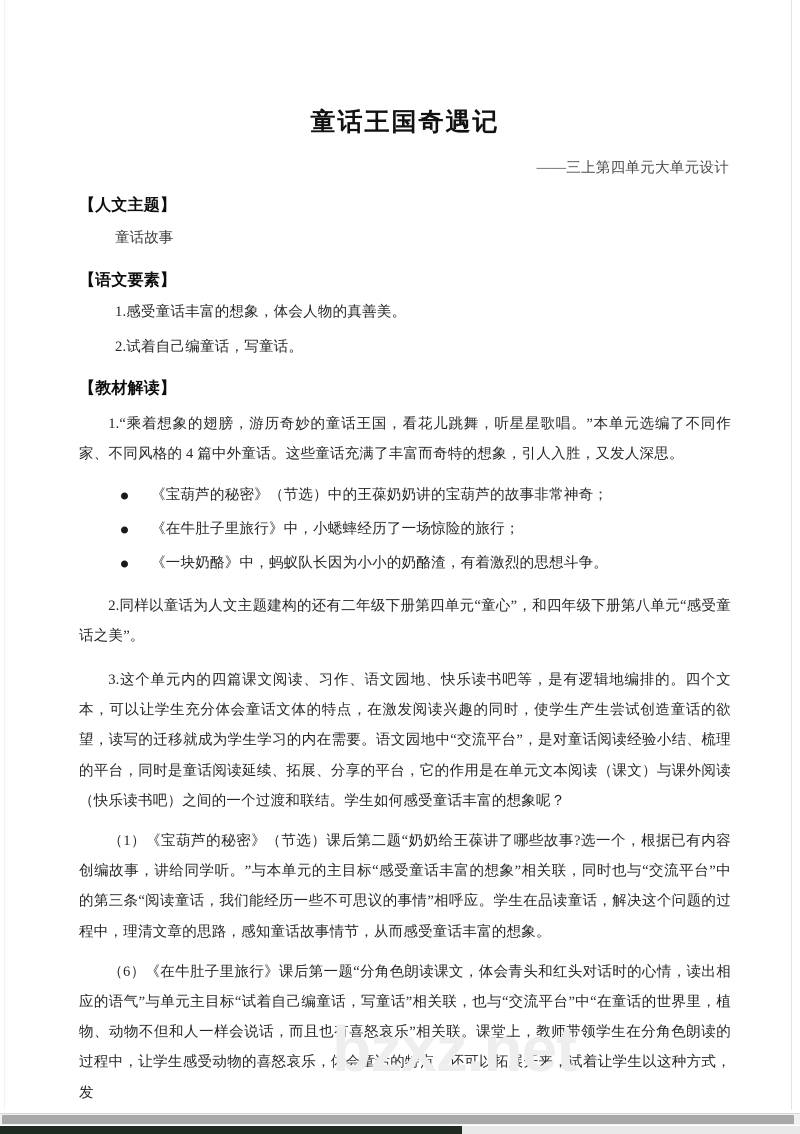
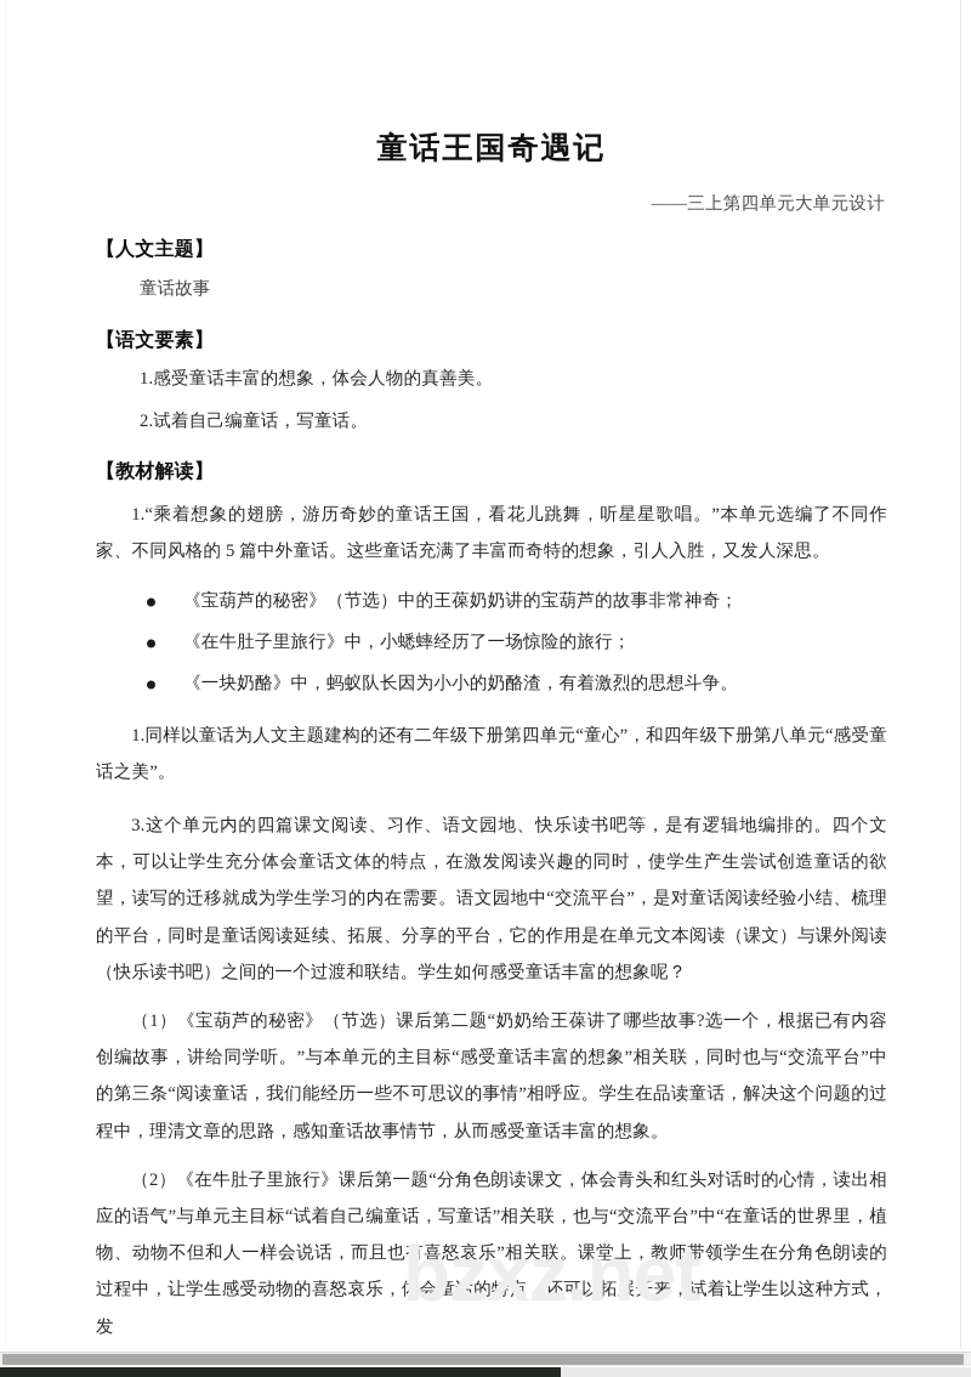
  童话王国奇遇记
  ——三上第四单元大单元设计
  【人文主题】
  童话故事
  【语文要素】
  1.感受童话丰富的想象，体会人物的真善美。
  2.试着自己编童话，写童话。
  【教材解读】
- 1.“乘着想象的翅膀，游历奇妙的童话王国，看花儿跳舞，听星星歌唱。”本单元选编了不同作家、不同风格的 4 篇中外童话。这些童话充满了丰富而奇特的想象，引人入胜，又发人深思。
+ 1.“乘着想象的翅膀，游历奇妙的童话王国，看花儿跳舞，听星星歌唱。”本单元选编了不同作家、不同风格的 5 篇中外童话。这些童话充满了丰富而奇特的想象，引人入胜，又发人深思。
  《宝葫芦的秘密》（节选）中的王葆奶奶讲的宝葫芦的故事非常神奇；
  《在牛肚子里旅行》中，小蟋蟀经历了一场惊险的旅行；
  《一块奶酪》中，蚂蚁队长因为小小的奶酪渣，有着激烈的思想斗争。
- 2.同样以童话为人文主题建构的还有二年级下册第四单元“童心”，和四年级下册第八单元“感受童话之美”。
+ 1.同样以童话为人文主题建构的还有二年级下册第四单元“童心”，和四年级下册第八单元“感受童话之美”。
  3.这个单元内的四篇课文阅读、习作、语文园地、快乐读书吧等，是有逻辑地编排的。四个文本，可以让学生充分体会童话文体的特点，在激发阅读兴趣的同时，使学生产生尝试创造童话的欲望，读写的迁移就成为学生学习的内在需要。语文园地中“交流平台”，是对童话阅读经验小结、梳理的平台，同时是童话阅读延续、拓展、分享的平台，它的作用是在单元文本阅读（课文）与课外阅读（快乐读书吧）之间的一个过渡和联结。学生如何感受童话丰富的想象呢？
  （1）《宝葫芦的秘密》（节选）课后第二题“奶奶给王葆讲了哪些故事?选一个，根据已有内容创编故事，讲给同学听。”与本单元的主目标“感受童话丰富的想象”相关联，同时也与“交流平台”中的第三条“阅读童话，我们能经历一些不可思议的事情”相呼应。学生在品读童话，解决这个问题的过程中，理清文章的思路，感知童话故事情节，从而感受童话丰富的想象。
- （6）《在牛肚子里旅行》课后第一题“分角色朗读课文，体会青头和红头对话时的心情，读出相应的语气”与单元主目标“试着自己编童话，写童话”相关联，也与“交流平台”中“在童话的世界里，植物、动物不但和人一样会说话，而且也有喜怒哀乐”相关联。课堂上，教师带领学生在分角色朗读的过程中，让学生感受动物的喜怒哀乐，体会童话的特点，还可以拓展开来，试着让学生以这种方式，发
+ （2）《在牛肚子里旅行》课后第一题“分角色朗读课文，体会青头和红头对话时的心情，读出相应的语气”与单元主目标“试着自己编童话，写童话”相关联，也与“交流平台”中“在童话的世界里，植物、动物不但和人一样会说话，而且也有喜怒哀乐”相关联。课堂上，教师带领学生在分角色朗读的过程中，让学生感受动物的喜怒哀乐，体会童话的特点，还可以拓展开来，试着让学生以这种方式，发
  bzxz.net
